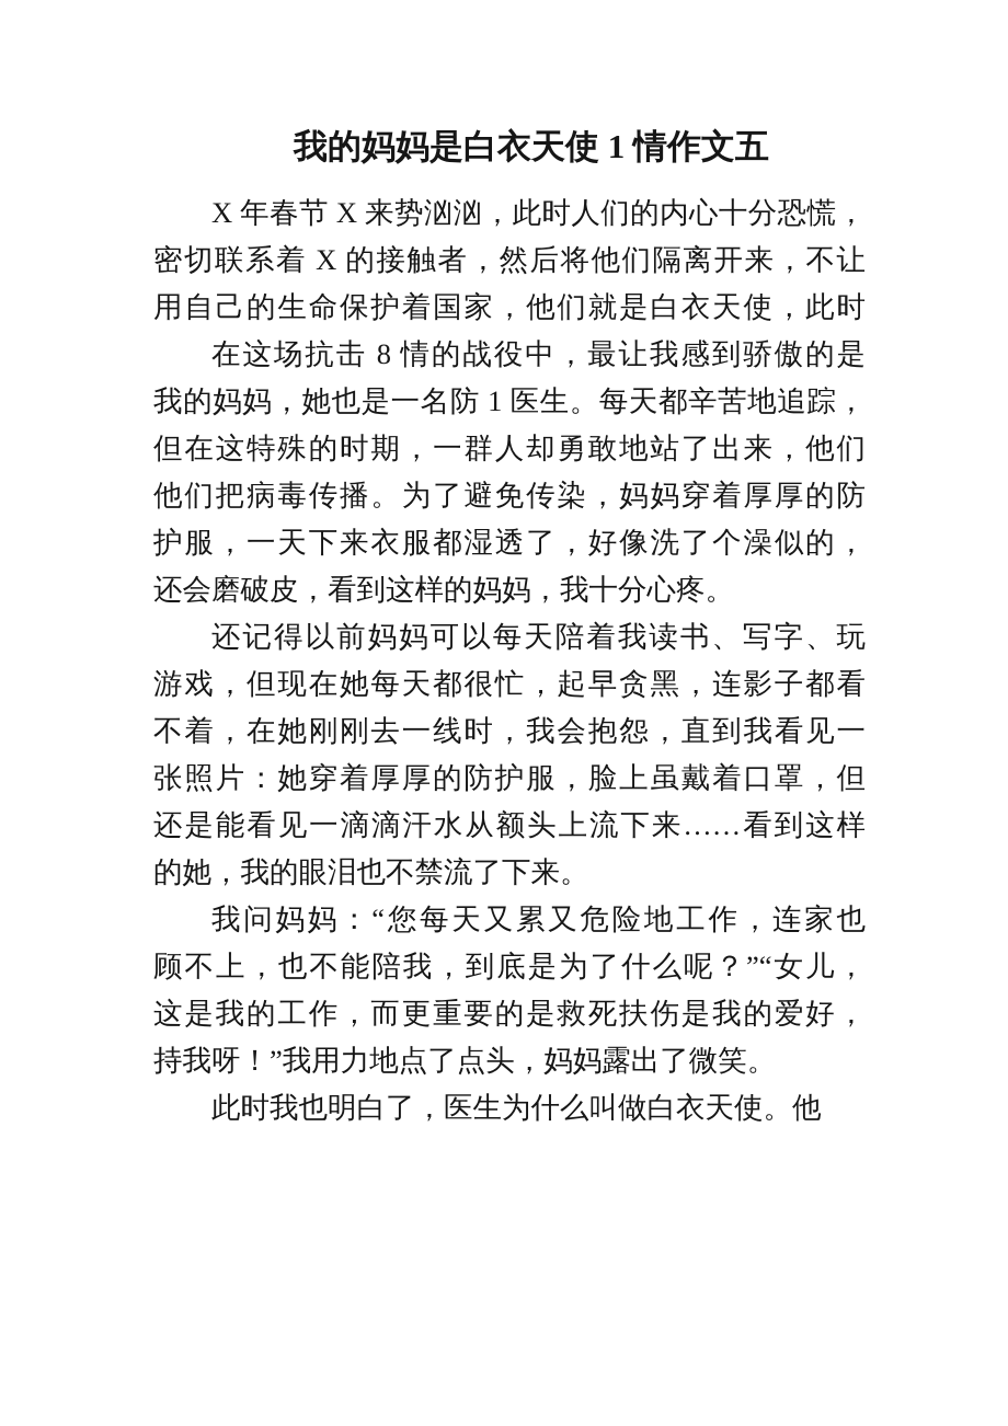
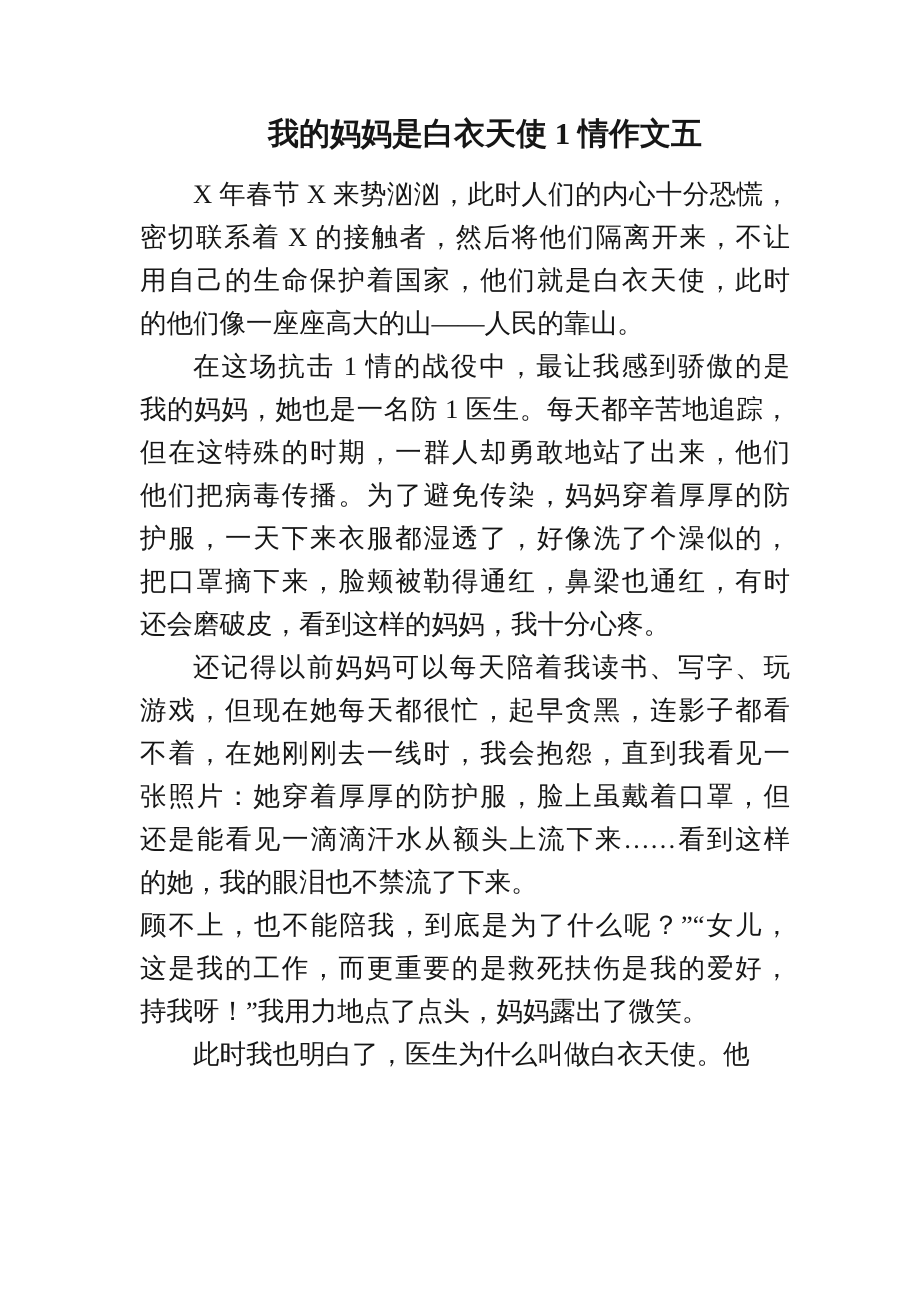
  我的妈妈是白衣天使 1 情作文五
  X 年春节 X 来势汹汹，此时人们的内心十分恐慌，
  密切联系着 X 的接触者，然后将他们隔离开来，不让
  用自己的生命保护着国家，他们就是白衣天使，此时
+ 的他们像一座座高大的山——人民的靠山。
- 在这场抗击 8 情的战役中，最让我感到骄傲的是
+ 在这场抗击 1 情的战役中，最让我感到骄傲的是
  我的妈妈，她也是一名防 1 医生。每天都辛苦地追踪，
  但在这特殊的时期，一群人却勇敢地站了出来，他们
  他们把病毒传播。为了避免传染，妈妈穿着厚厚的防
  护服，一天下来衣服都湿透了，好像洗了个澡似的，
+ 把口罩摘下来，脸颊被勒得通红，鼻梁也通红，有时
  还会磨破皮，看到这样的妈妈，我十分心疼。
  还记得以前妈妈可以每天陪着我读书、写字、玩
  游戏，但现在她每天都很忙，起早贪黑，连影子都看
  不着，在她刚刚去一线时，我会抱怨，直到我看见一
  张照片：她穿着厚厚的防护服，脸上虽戴着口罩，但
  还是能看见一滴滴汗水从额头上流下来……看到这样
  的她，我的眼泪也不禁流了下来。
- 我问妈妈：“您每天又累又危险地工作，连家也
  顾不上，也不能陪我，到底是为了什么呢？”“女儿，
  这是我的工作，而更重要的是救死扶伤是我的爱好，
  持我呀！”我用力地点了点头，妈妈露出了微笑。
  此时我也明白了，医生为什么叫做白衣天使。他
